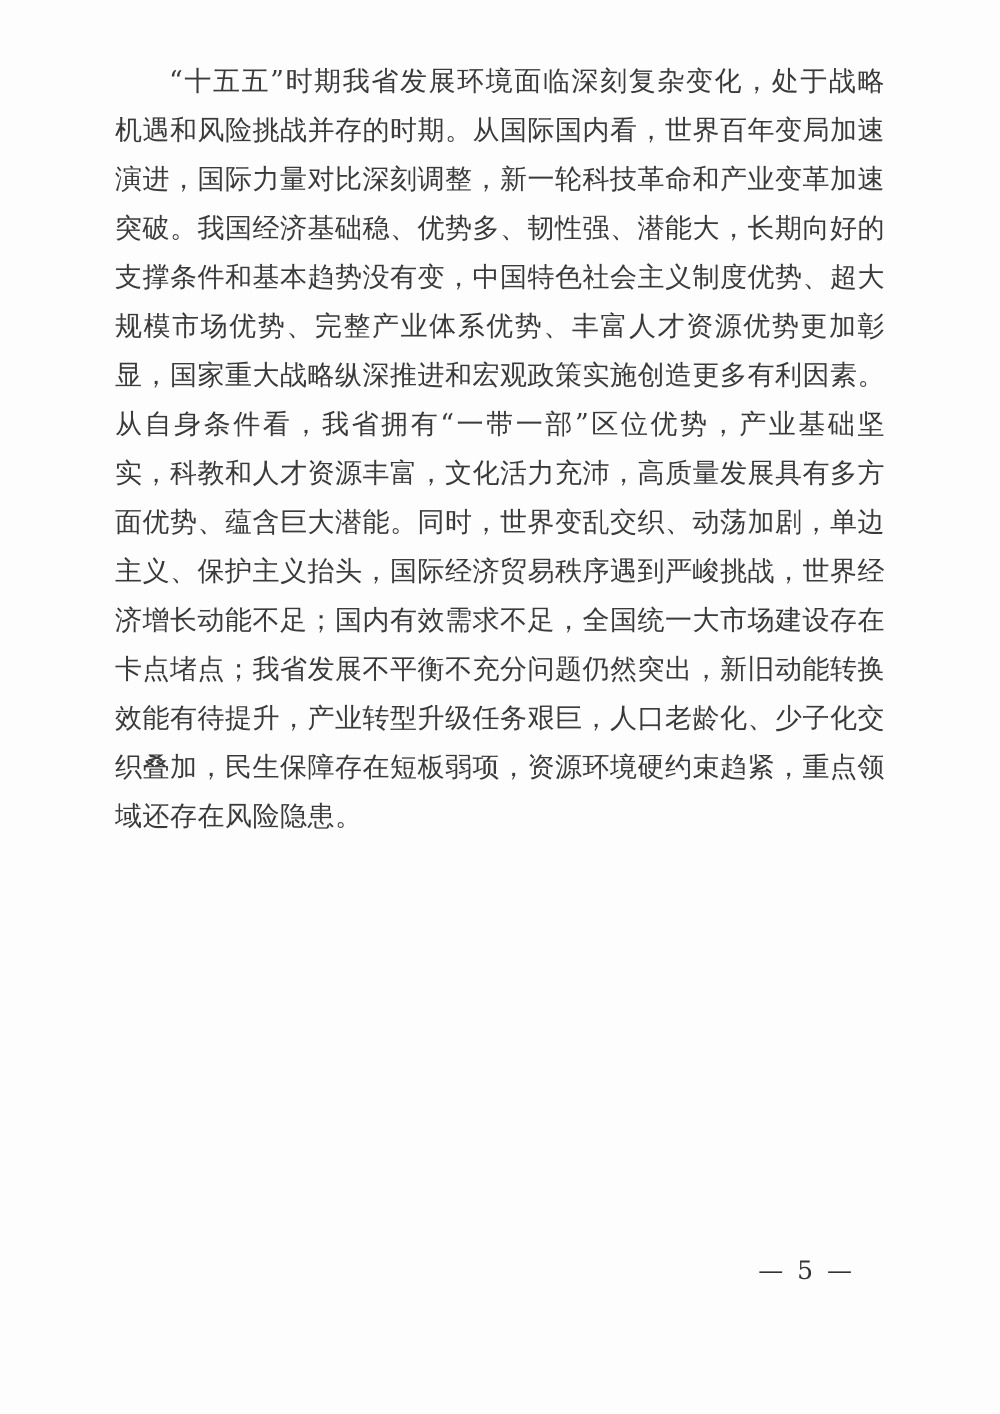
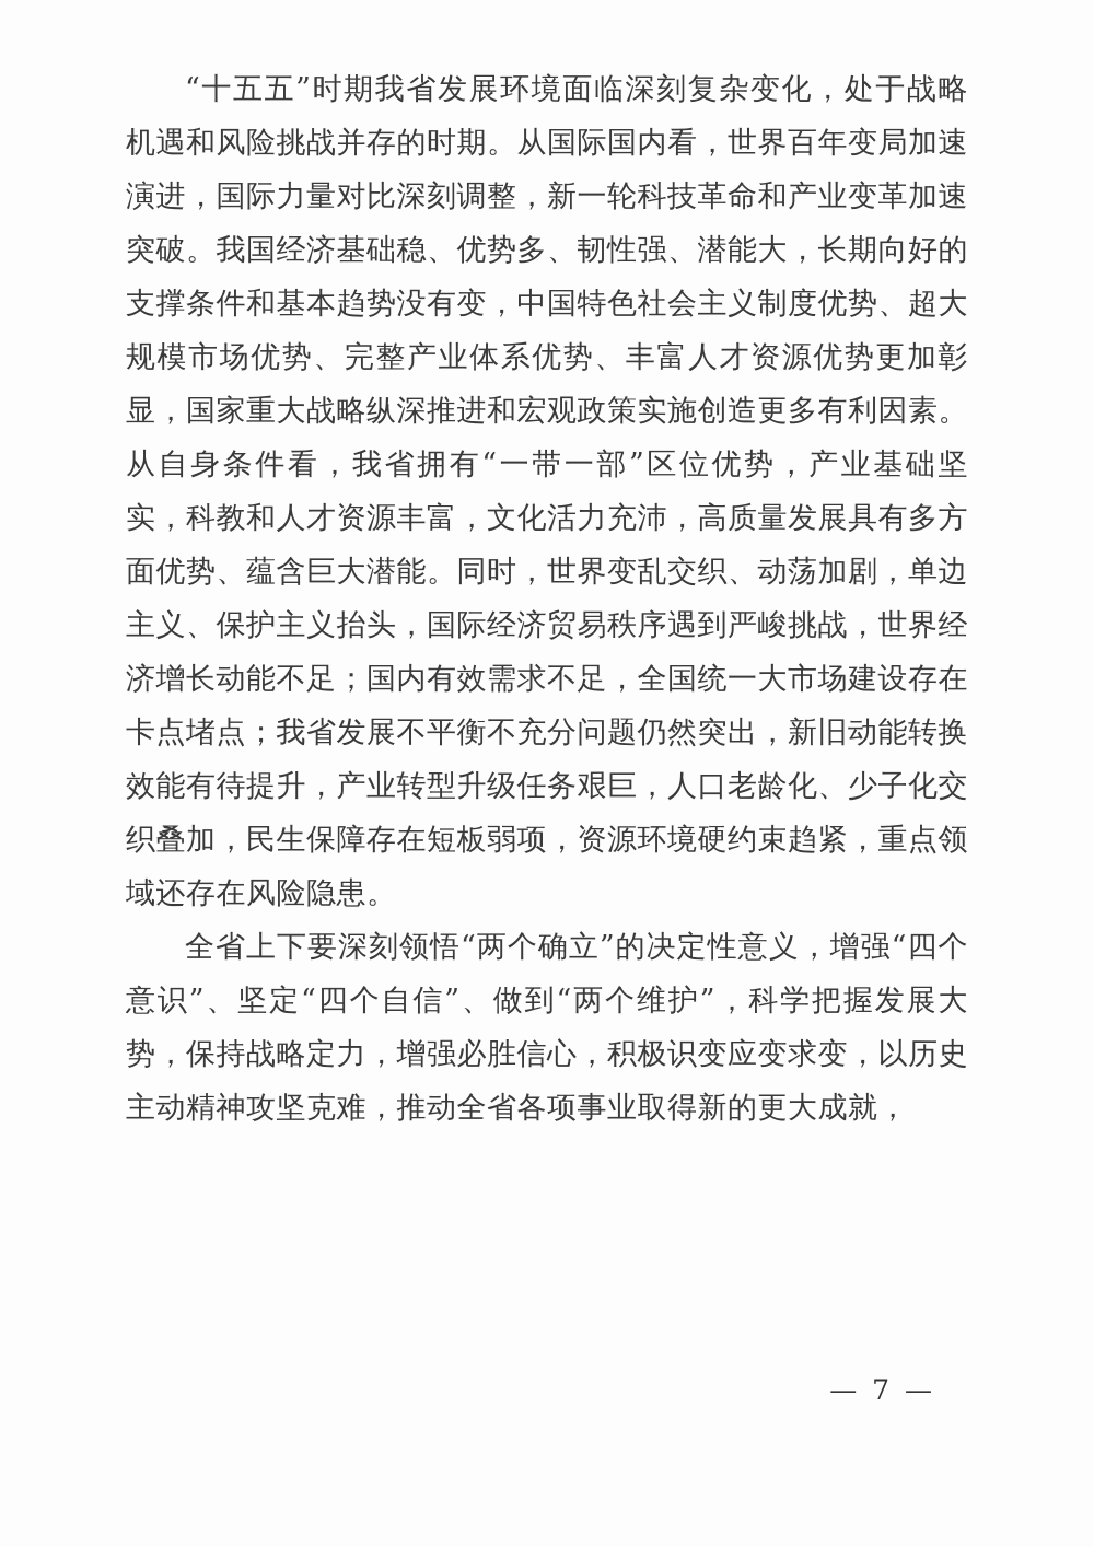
  “十五五”时期我省发展环境面临深刻复杂变化，处于战略机遇和风险挑战并存的时期。从国际国内看，世界百年变局加速演进，国际力量对比深刻调整，新一轮科技革命和产业变革加速突破。我国经济基础稳、优势多、韧性强、潜能大，长期向好的支撑条件和基本趋势没有变，中国特色社会主义制度优势、超大规模市场优势、完整产业体系优势、丰富人才资源优势更加彰显，国家重大战略纵深推进和宏观政策实施创造更多有利因素。从自身条件看，我省拥有“一带一部”区位优势，产业基础坚实，科教和人才资源丰富，文化活力充沛，高质量发展具有多方面优势、蕴含巨大潜能。同时，世界变乱交织、动荡加剧，单边主义、保护主义抬头，国际经济贸易秩序遇到严峻挑战，世界经济增长动能不足；国内有效需求不足，全国统一大市场建设存在卡点堵点；我省发展不平衡不充分问题仍然突出，新旧动能转换效能有待提升，产业转型升级任务艰巨，人口老龄化、少子化交织叠加，民生保障存在短板弱项，资源环境硬约束趋紧，重点领域还存在风险隐患。
+ 全省上下要深刻领悟“两个确立”的决定性意义，增强“四个意识”、坚定“四个自信”、做到“两个维护”，科学把握发展大势，保持战略定力，增强必胜信心，积极识变应变求变，以历史主动精神攻坚克难，推动全省各项事业取得新的更大成就，
- — 5 —
+ — 7 —
